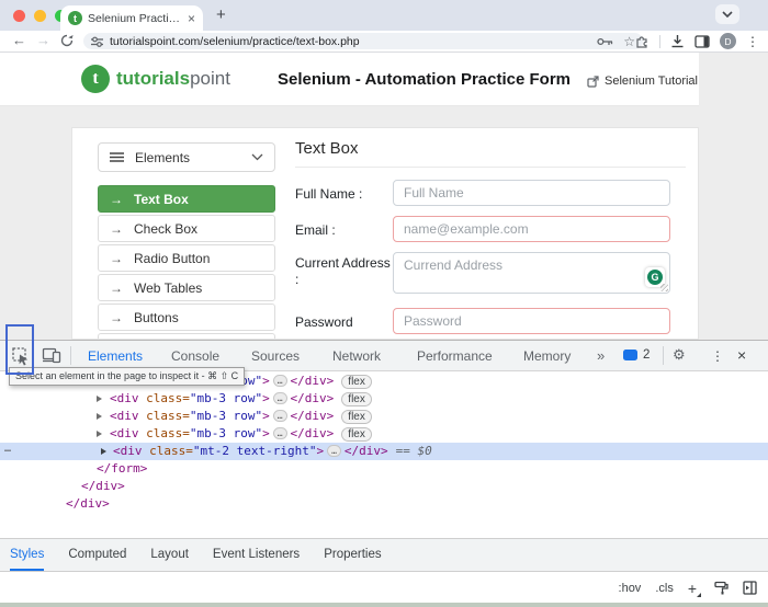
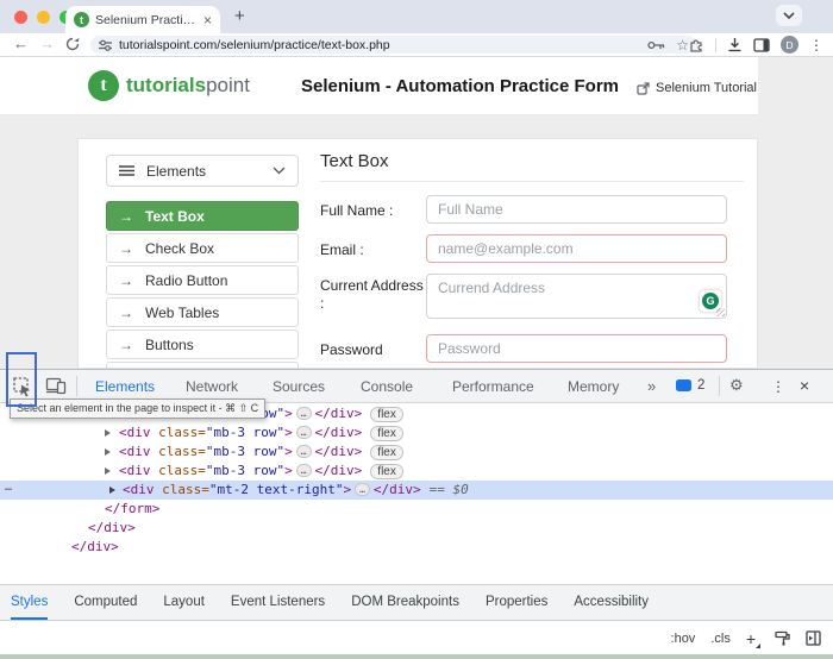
  t
  ×
  +
  ←
  →
  tutorialspoint.com/selenium/practice/text-box.php
  ☆
  D
  ⋮
  t
  tutorialspoint
  Selenium - Automation Practice Form
  Selenium Tutorial
  Elements
  →
  Text Box
  →
  Check Box
  →
  Radio Button
  →
  Web Tables
  →
  Buttons
  Text Box
  Full Name :
  Full Name
  Email :
  name@example.com
  Current Address :
  Currend Address
  G
  Password
  Password
  Elements
- Console
+ Network
  Sources
- Network
+ Console
  Performance
  Memory
  »
  2
  ⚙
  ⋮
  ×
  Select an element in the page to inspect it - ⌘ ⇧ C
  <div class="mb-3 row"> … </div> flex
  <div class="mb-3 row"> … </div> flex
  <div class="mb-3 row"> … </div> flex
  …
  <div class="mt-2 text-right"> … </div> == $0
  </form>
  </div>
  </div>
  Styles
  Computed
  Layout
  Event Listeners
+ DOM Breakpoints
  Properties
+ Accessibility
  :hov
  .cls
  +
